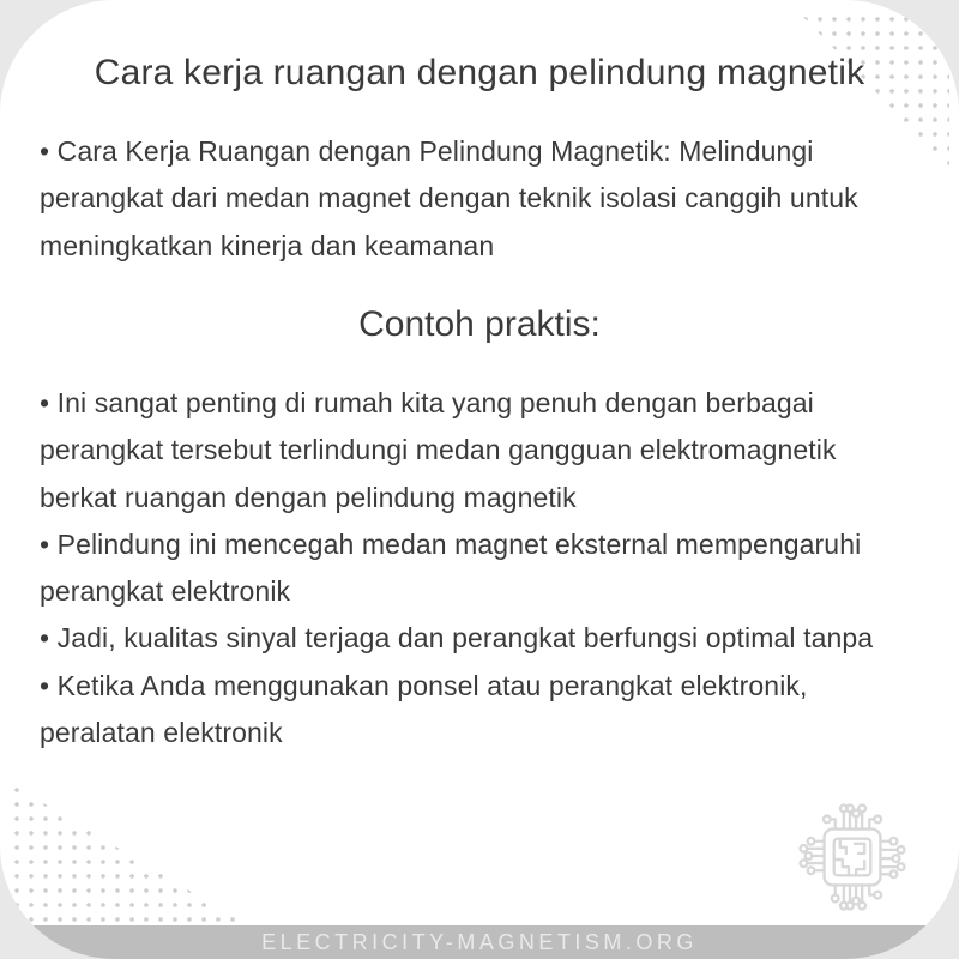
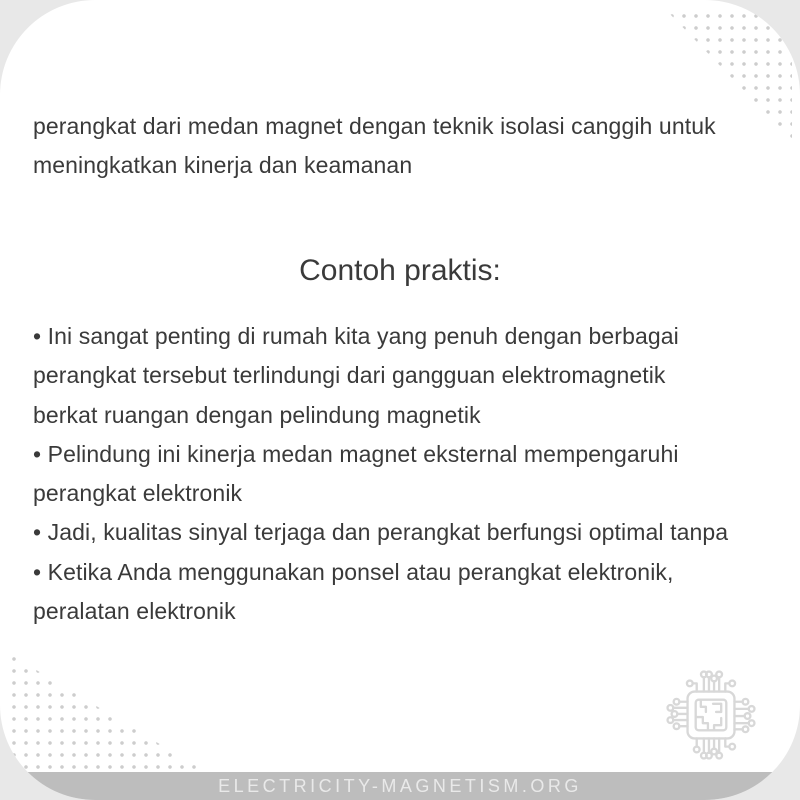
- Cara kerja ruangan dengan pelindung magnetik
- • Cara Kerja Ruangan dengan Pelindung Magnetik: Melindungi
  perangkat dari medan magnet dengan teknik isolasi canggih untuk
  meningkatkan kinerja dan keamanan
  Contoh praktis:
  • Ini sangat penting di rumah kita yang penuh dengan berbagai
- perangkat tersebut terlindungi medan gangguan elektromagnetik
+ perangkat tersebut terlindungi dari gangguan elektromagnetik
  berkat ruangan dengan pelindung magnetik
- • Pelindung ini mencegah medan magnet eksternal mempengaruhi
+ • Pelindung ini kinerja medan magnet eksternal mempengaruhi
  perangkat elektronik
  • Jadi, kualitas sinyal terjaga dan perangkat berfungsi optimal tanpa
  • Ketika Anda menggunakan ponsel atau perangkat elektronik,
  peralatan elektronik
  ELECTRICITY-MAGNETISM.ORG
